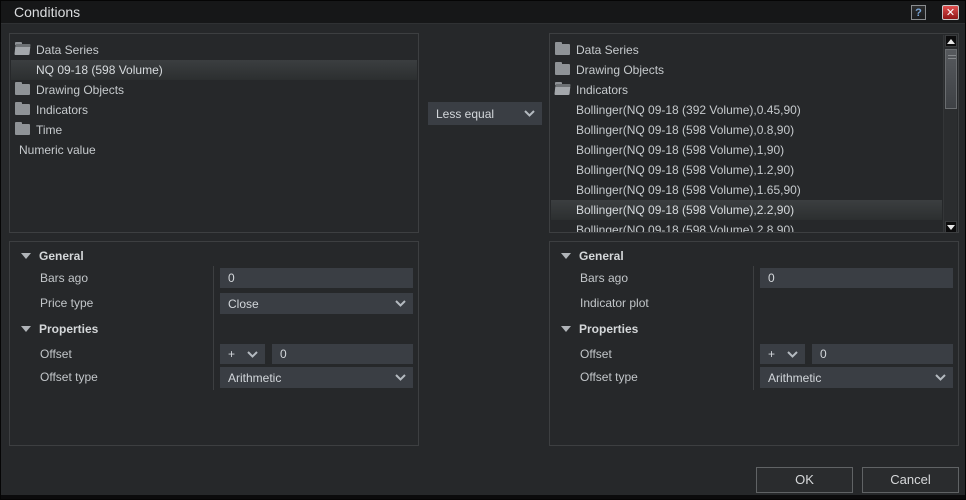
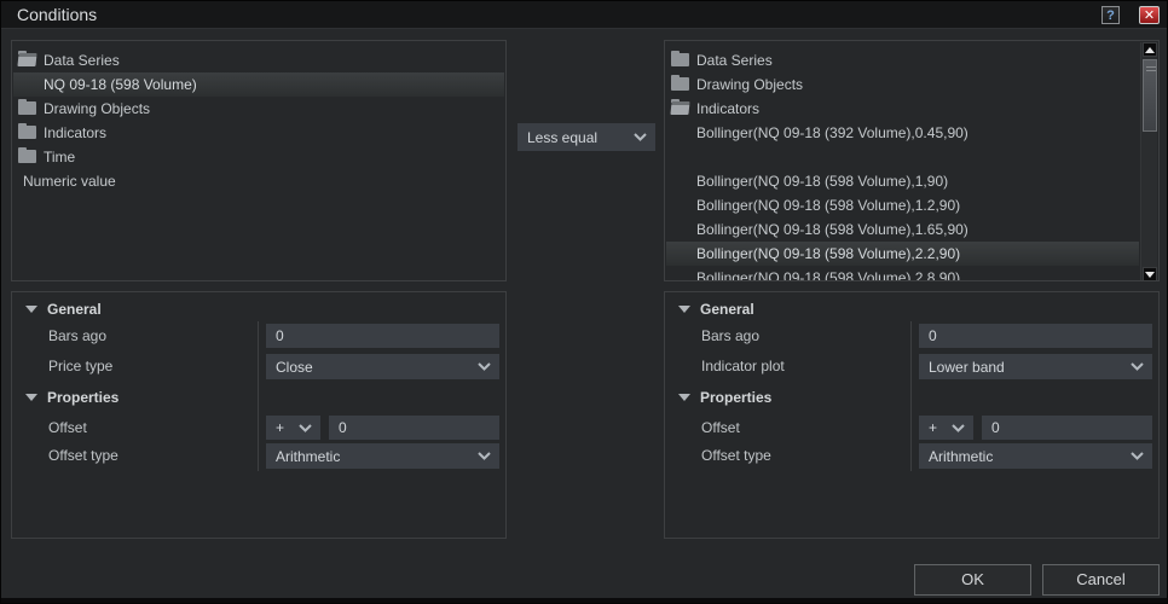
  Conditions
  ?
  ✕
  Data Series
  NQ 09-18 (598 Volume)
  Drawing Objects
  Indicators
  Time
  Numeric value
  Less equal
  Data Series
  Drawing Objects
  Indicators
  Bollinger(NQ 09-18 (392 Volume),0.45,90)
- Bollinger(NQ 09-18 (598 Volume),0.8,90)
  Bollinger(NQ 09-18 (598 Volume),1,90)
  Bollinger(NQ 09-18 (598 Volume),1.2,90)
  Bollinger(NQ 09-18 (598 Volume),1.65,90)
  Bollinger(NQ 09-18 (598 Volume),2.2,90)
  Bollinger(NQ 09-18 (598 Volume),2.8,90)
  General
  Bars ago
  0
  Price type
  Close
  Properties
  Offset
  +
  0
  Offset type
  Arithmetic
  General
  Bars ago
  0
  Indicator plot
+ Lower band
  Properties
  Offset
  +
  0
  Offset type
  Arithmetic
  OK
  Cancel
